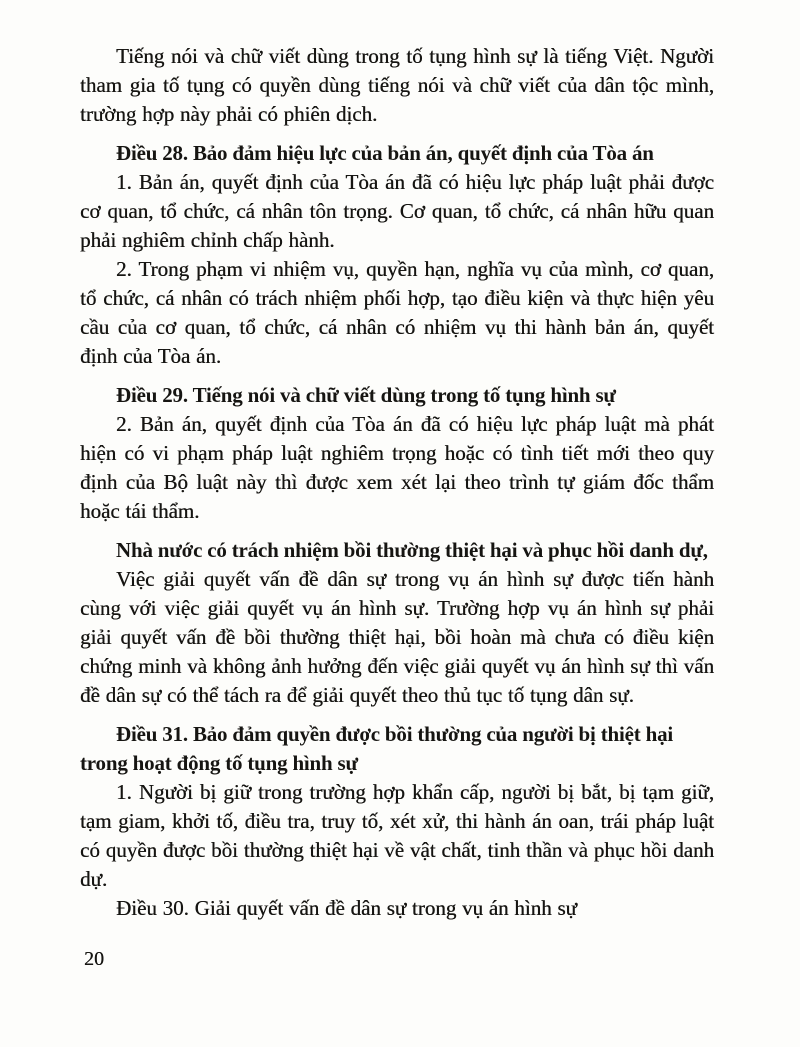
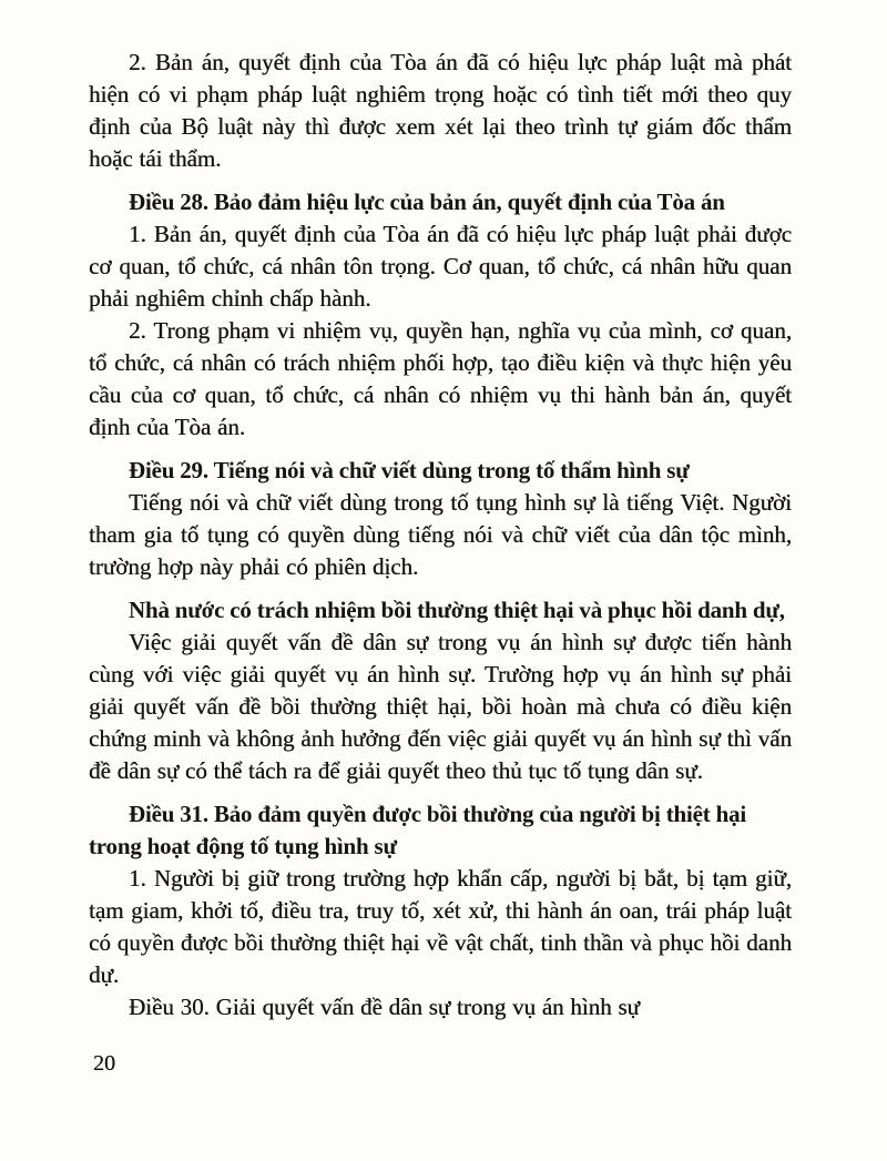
- Tiếng nói và chữ viết dùng trong tố tụng hình sự là tiếng Việt. Người tham gia tố tụng có quyền dùng tiếng nói và chữ viết của dân tộc mình, trường hợp này phải có phiên dịch.
+ 2. Bản án, quyết định của Tòa án đã có hiệu lực pháp luật mà phát hiện có vi phạm pháp luật nghiêm trọng hoặc có tình tiết mới theo quy định của Bộ luật này thì được xem xét lại theo trình tự giám đốc thẩm hoặc tái thẩm.
  Điều 28. Bảo đảm hiệu lực của bản án, quyết định của Tòa án
  1. Bản án, quyết định của Tòa án đã có hiệu lực pháp luật phải được cơ quan, tổ chức, cá nhân tôn trọng. Cơ quan, tổ chức, cá nhân hữu quan phải nghiêm chỉnh chấp hành.
  2. Trong phạm vi nhiệm vụ, quyền hạn, nghĩa vụ của mình, cơ quan, tổ chức, cá nhân có trách nhiệm phối hợp, tạo điều kiện và thực hiện yêu cầu của cơ quan, tổ chức, cá nhân có nhiệm vụ thi hành bản án, quyết định của Tòa án.
- Điều 29. Tiếng nói và chữ viết dùng trong tố tụng hình sự
+ Điều 29. Tiếng nói và chữ viết dùng trong tố thẩm hình sự
- 2. Bản án, quyết định của Tòa án đã có hiệu lực pháp luật mà phát hiện có vi phạm pháp luật nghiêm trọng hoặc có tình tiết mới theo quy định của Bộ luật này thì được xem xét lại theo trình tự giám đốc thẩm hoặc tái thẩm.
+ Tiếng nói và chữ viết dùng trong tố tụng hình sự là tiếng Việt. Người tham gia tố tụng có quyền dùng tiếng nói và chữ viết của dân tộc mình, trường hợp này phải có phiên dịch.
  Nhà nước có trách nhiệm bồi thường thiệt hại và phục hồi danh dự,
  Việc giải quyết vấn đề dân sự trong vụ án hình sự được tiến hành cùng với việc giải quyết vụ án hình sự. Trường hợp vụ án hình sự phải giải quyết vấn đề bồi thường thiệt hại, bồi hoàn mà chưa có điều kiện chứng minh và không ảnh hưởng đến việc giải quyết vụ án hình sự thì vấn đề dân sự có thể tách ra để giải quyết theo thủ tục tố tụng dân sự.
  Điều 31. Bảo đảm quyền được bồi thường của người bị thiệt hại trong hoạt động tố tụng hình sự
  1. Người bị giữ trong trường hợp khẩn cấp, người bị bắt, bị tạm giữ, tạm giam, khởi tố, điều tra, truy tố, xét xử, thi hành án oan, trái pháp luật có quyền được bồi thường thiệt hại về vật chất, tinh thần và phục hồi danh dự.
  Điều 30. Giải quyết vấn đề dân sự trong vụ án hình sự
  20
